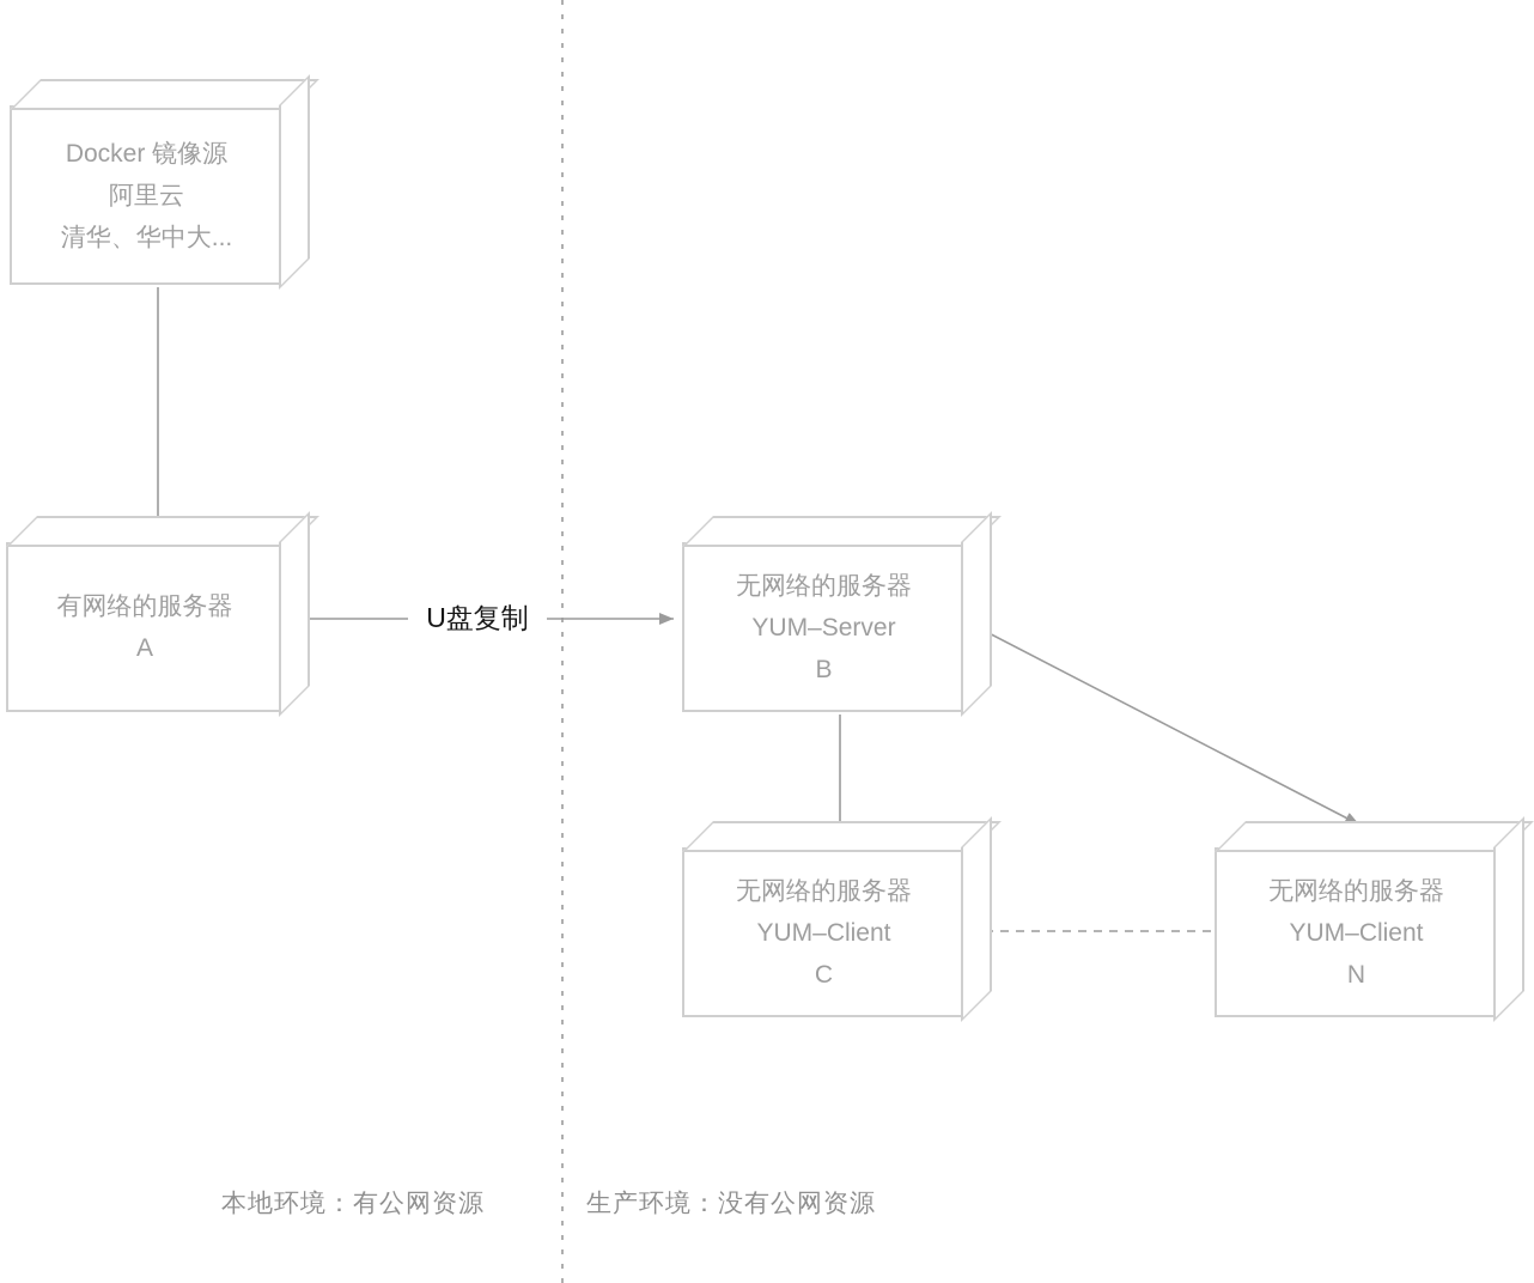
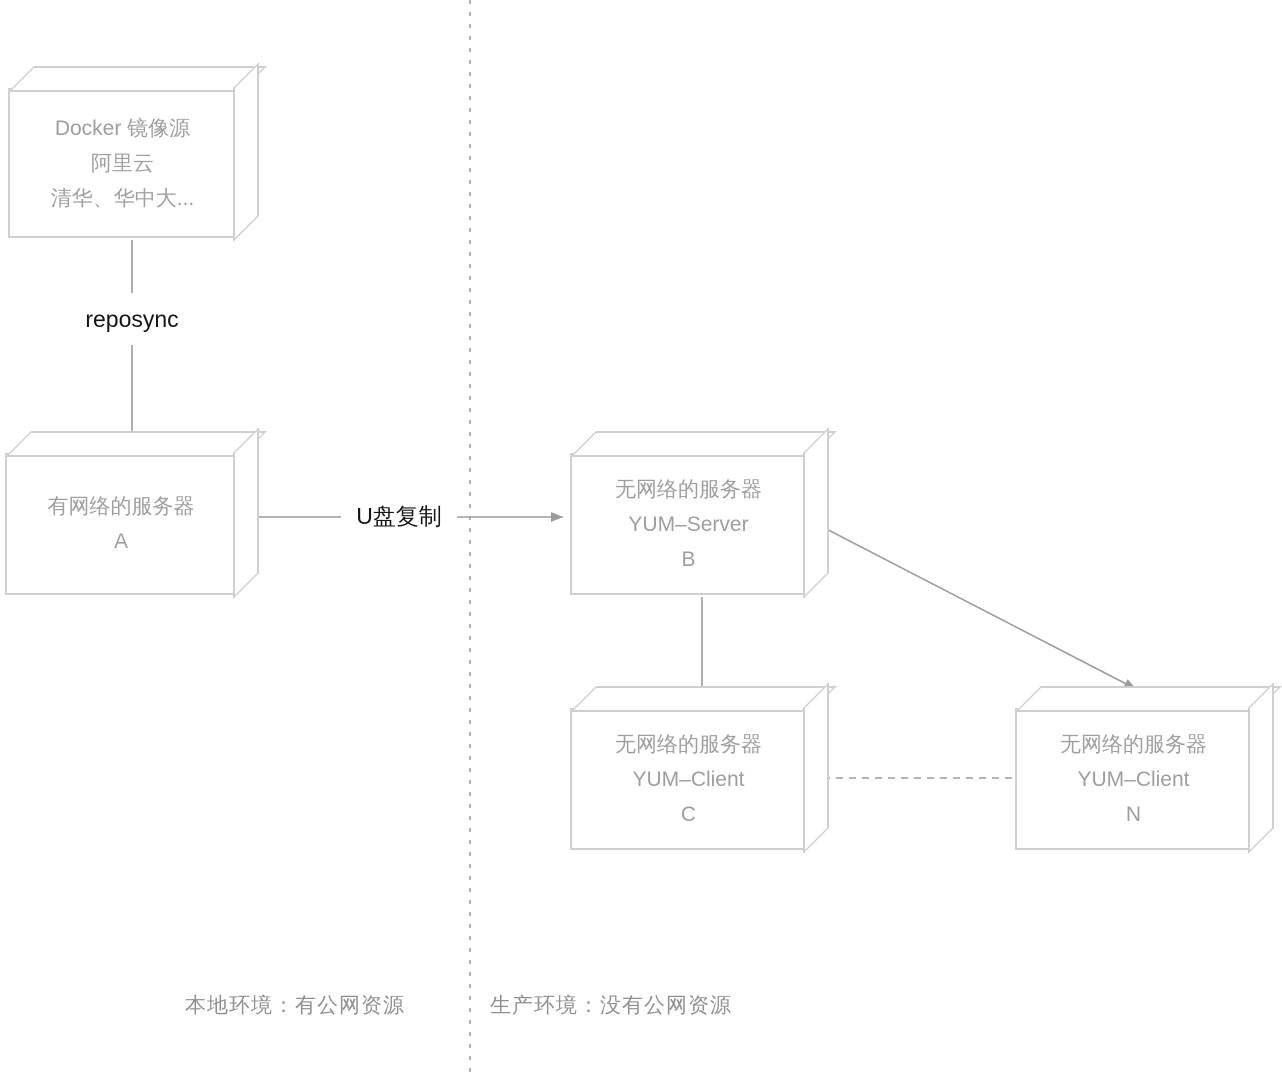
  Docker 镜像源
  阿里云
  清华、华中大...
  有网络的服务器
  A
  无网络的服务器
  YUM–Server
  B
  无网络的服务器
  YUM–Client
  C
  无网络的服务器
  YUM–Client
  N
+ reposync
  U盘复制
  本地环境：有公网资源
  生产环境：没有公网资源
